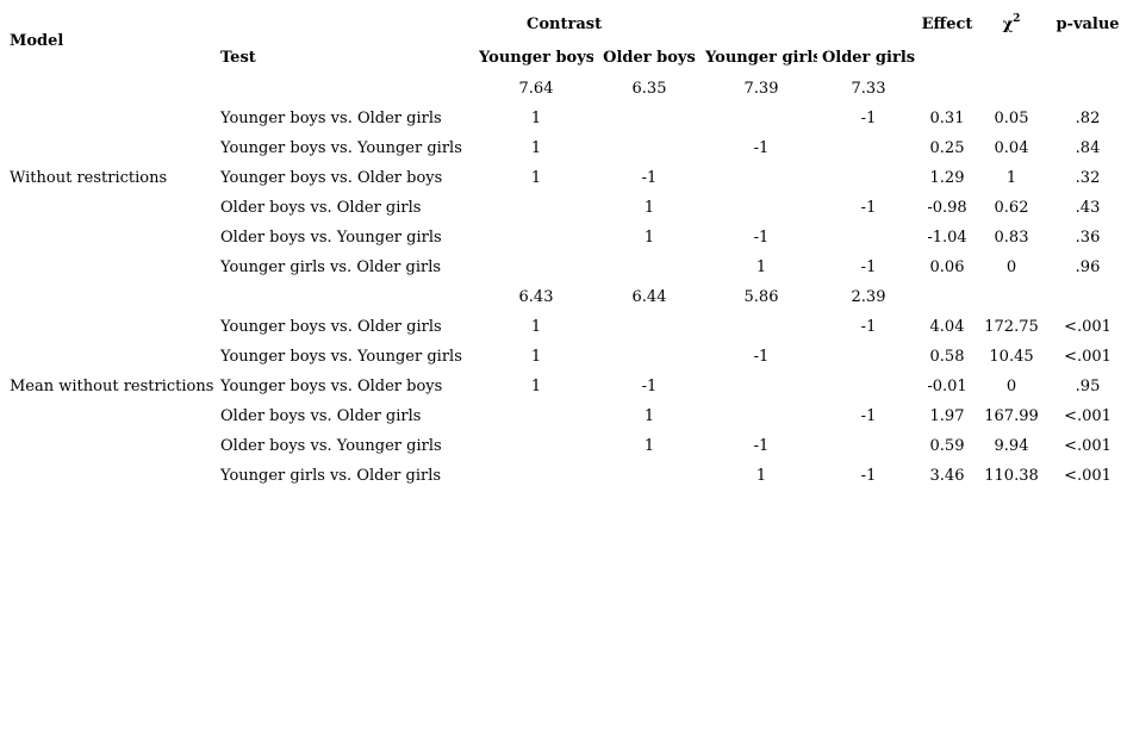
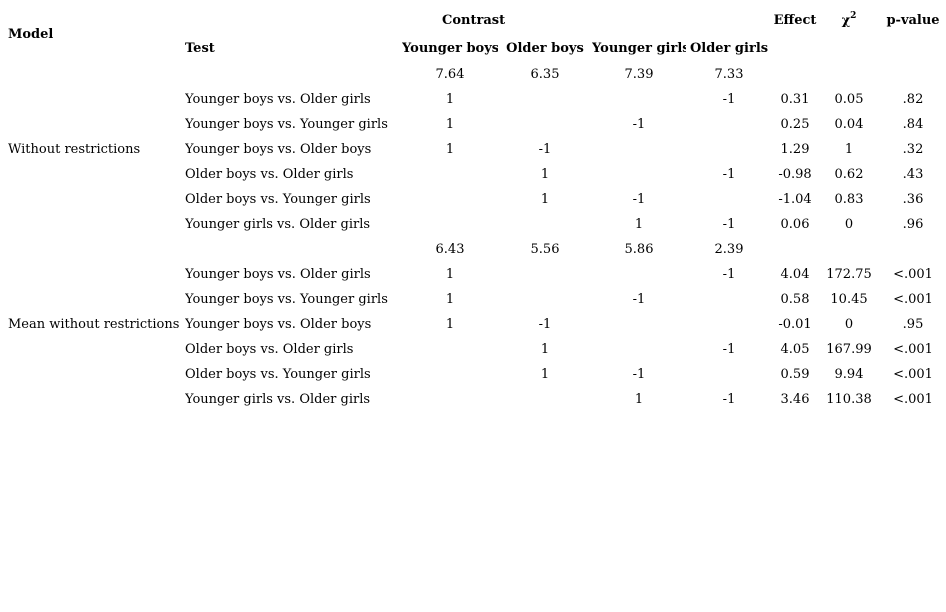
  Model		Contrast	Effect	χ2	p-value
  Test	Younger boys	Older boys	Younger girls	Older girls
  Without restrictions		7.64	6.35	7.39	7.33
  Younger boys vs. Older girls	1			-1	0.31	0.05	.82
  Younger boys vs. Younger girls	1		-1		0.25	0.04	.84
  Younger boys vs. Older boys	1	-1			1.29	1	.32
  Older boys vs. Older girls		1		-1	-0.98	0.62	.43
  Older boys vs. Younger girls		1	-1		-1.04	0.83	.36
  Younger girls vs. Older girls			1	-1	0.06	0	.96
- Mean without restrictions		6.43	6.44	5.86	2.39
+ Mean without restrictions		6.43	5.56	5.86	2.39
  Younger boys vs. Older girls	1			-1	4.04	172.75	<.001
  Younger boys vs. Younger girls	1		-1		0.58	10.45	<.001
  Younger boys vs. Older boys	1	-1			-0.01	0	.95
- Older boys vs. Older girls		1		-1	1.97	167.99	<.001
+ Older boys vs. Older girls		1		-1	4.05	167.99	<.001
  Older boys vs. Younger girls		1	-1		0.59	9.94	<.001
  Younger girls vs. Older girls			1	-1	3.46	110.38	<.001
